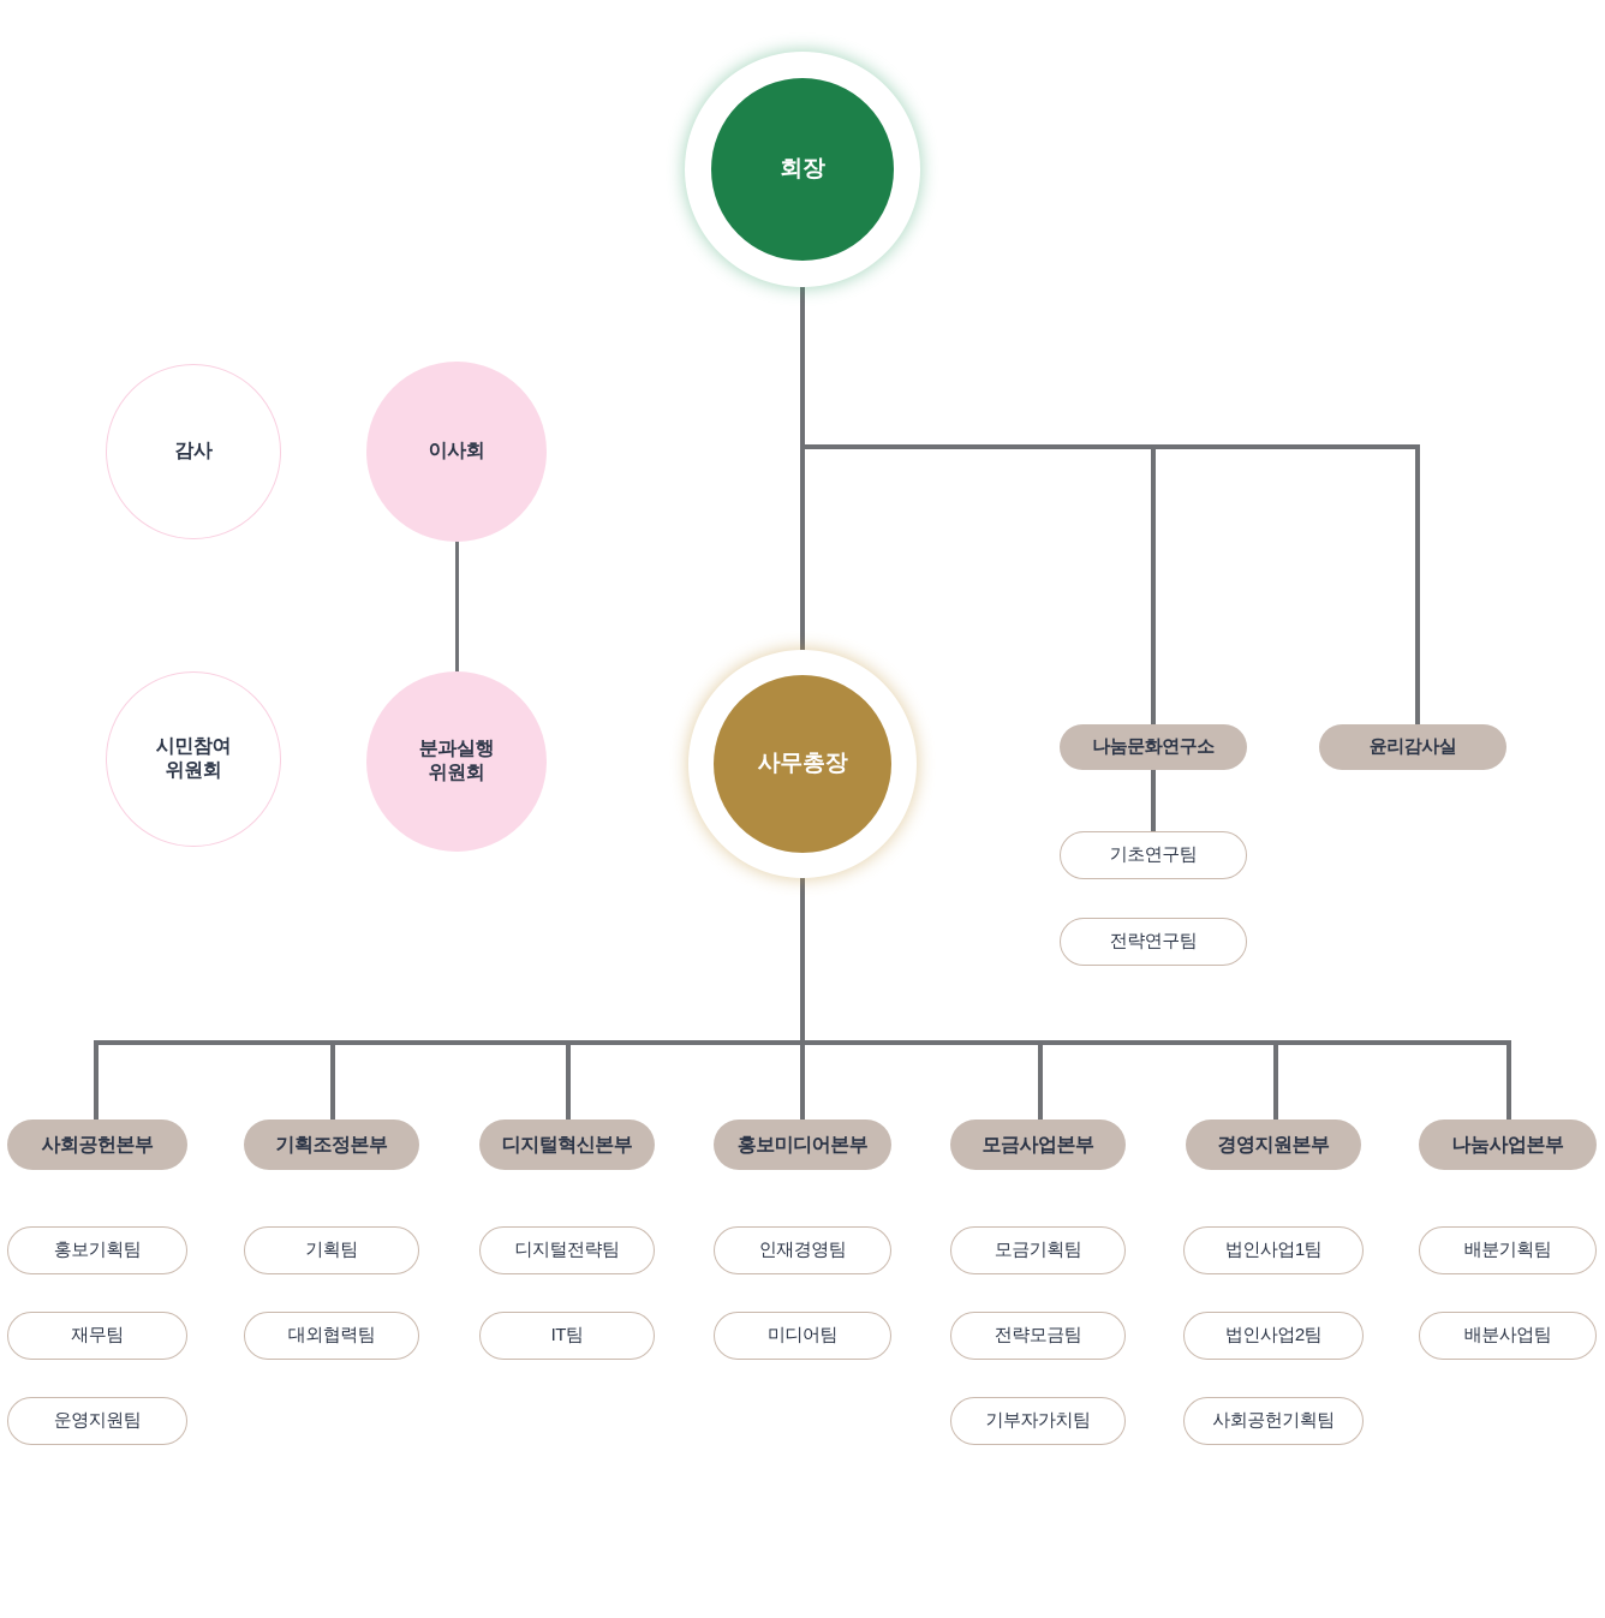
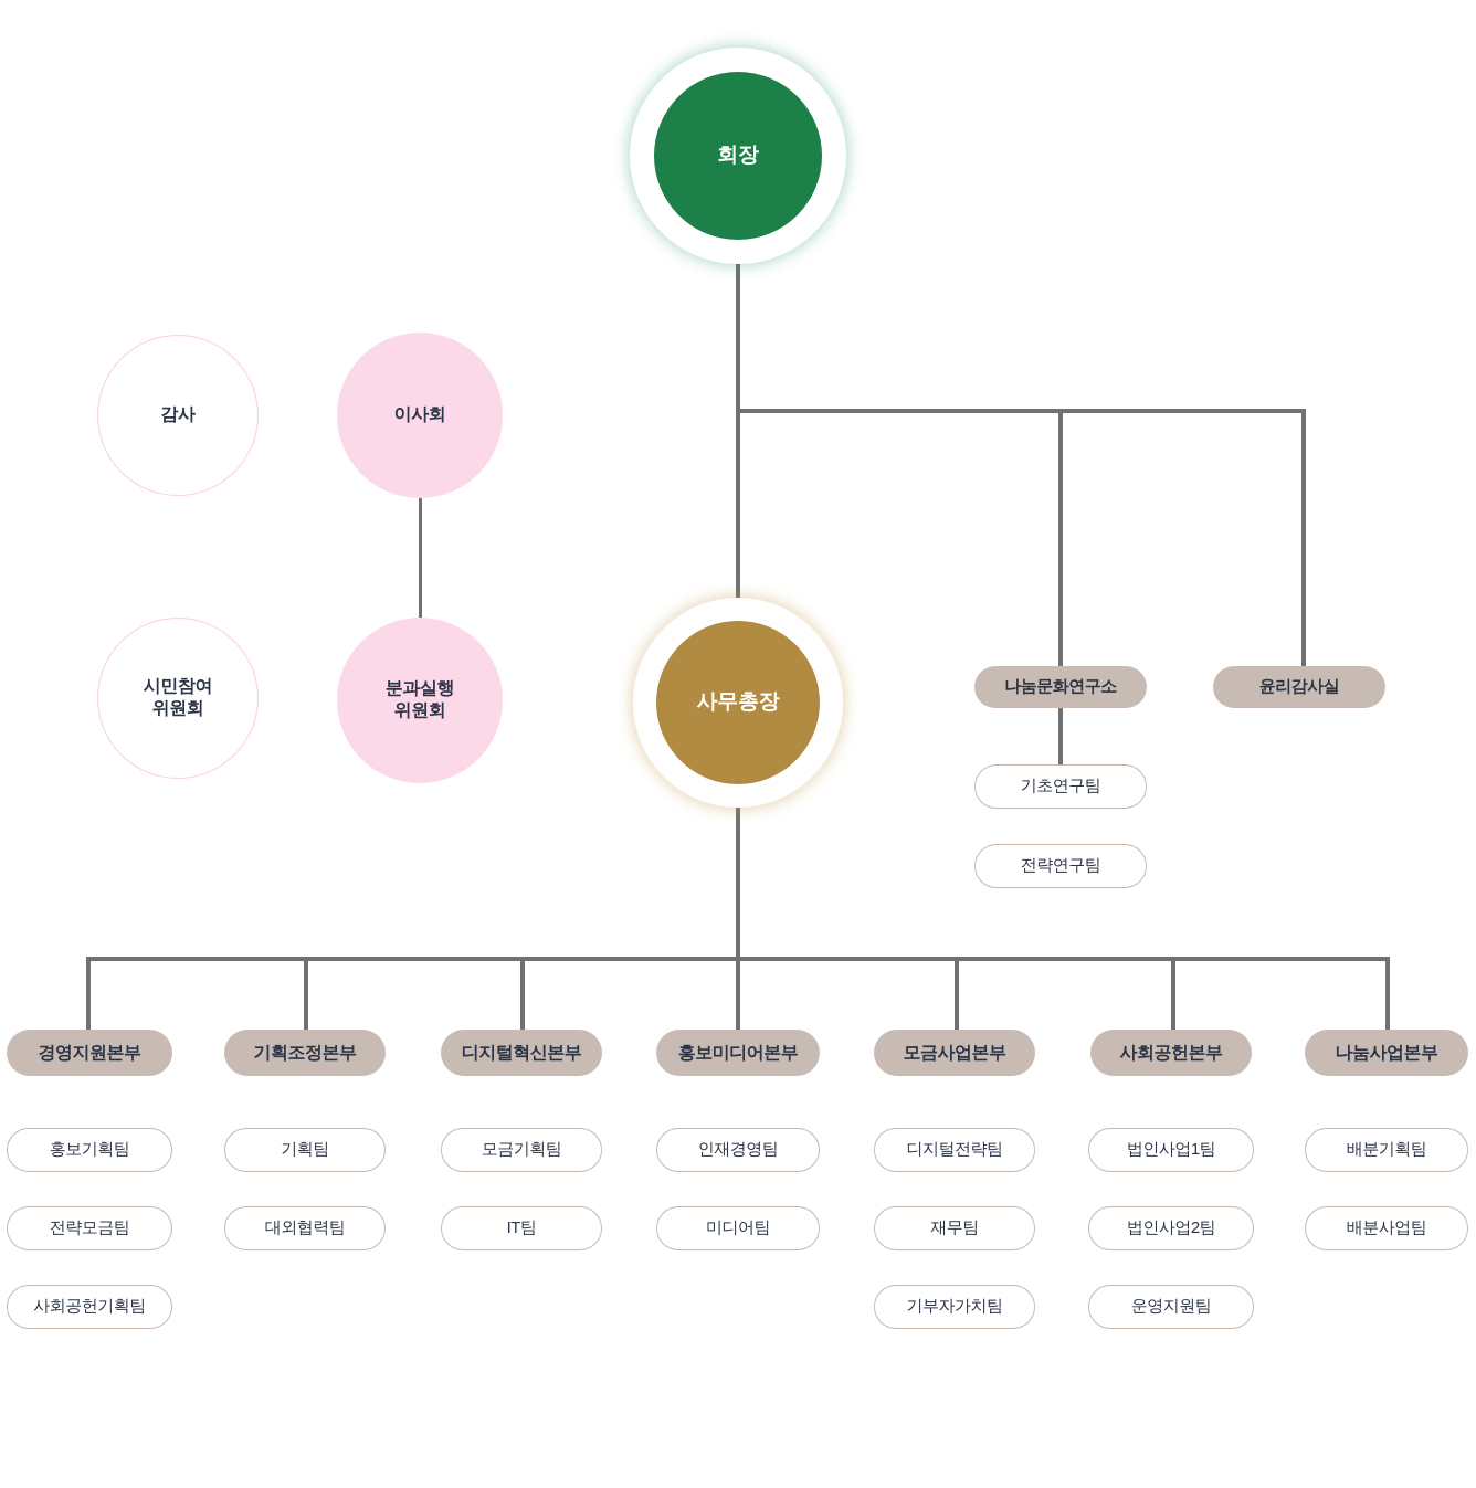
  회장
  감사
  이사회
  시민참여
  위원회
  분과실행
  위원회
  사무총장
  나눔문화연구소
  기초연구팀
  전략연구팀
  윤리감사실
- 사회공헌본부
+ 경영지원본부
  기획조정본부
  디지털혁신본부
  홍보미디어본부
  모금사업본부
- 경영지원본부
+ 사회공헌본부
  나눔사업본부
  홍보기획팀
- 재무팀
+ 전략모금팀
- 운영지원팀
+ 사회공헌기획팀
  기획팀
  대외협력팀
- 디지털전략팀
+ 모금기획팀
  IT팀
  인재경영팀
  미디어팀
- 모금기획팀
+ 디지털전략팀
- 전략모금팀
+ 재무팀
  기부자가치팀
  법인사업1팀
  법인사업2팀
- 사회공헌기획팀
+ 운영지원팀
  배분기획팀
  배분사업팀
